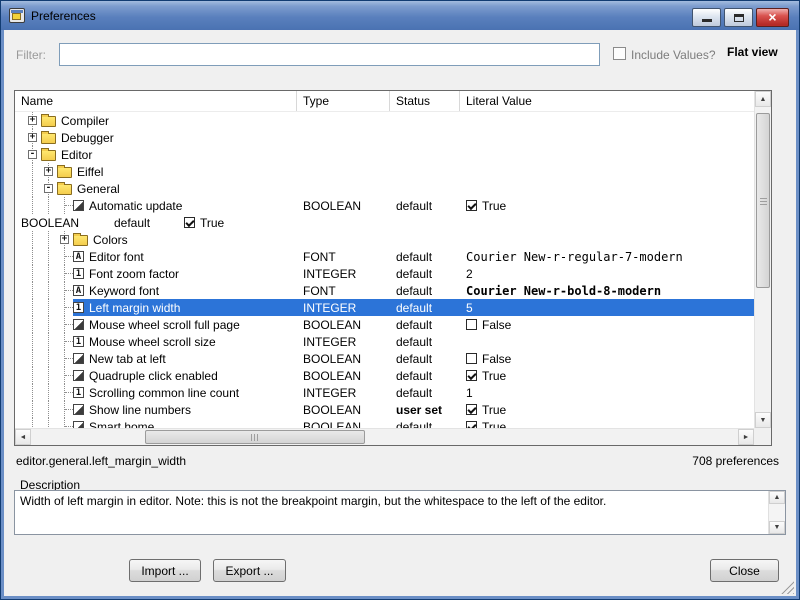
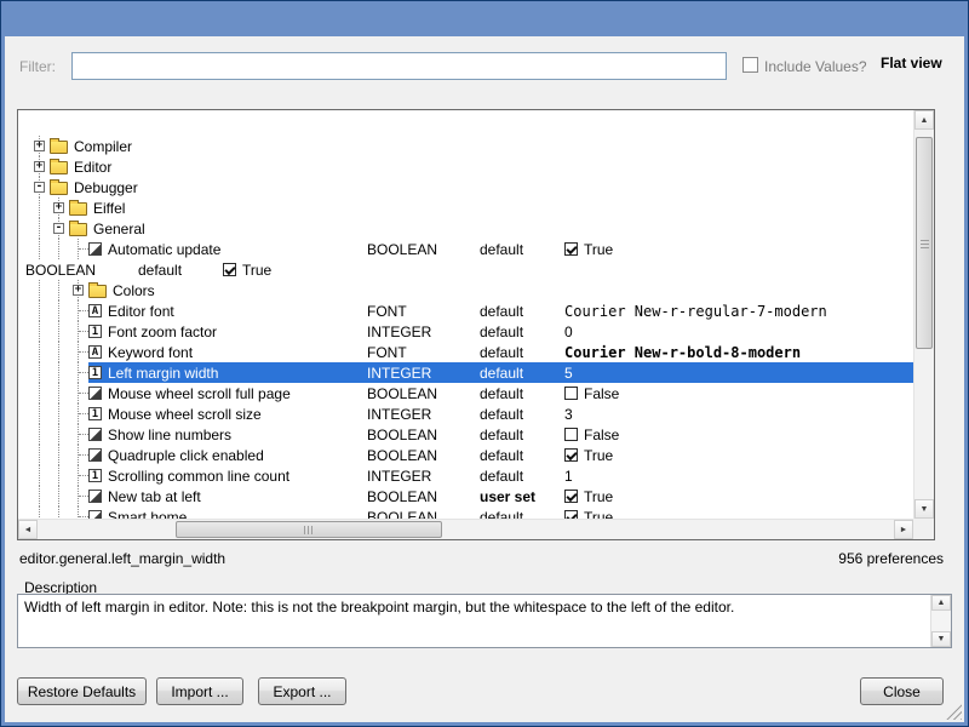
- Preferences
- ×
  Filter:
  Include Values?
  Flat view
- Name
- Type
- Status
- Literal Value
  +
  Compiler
  +
- Debugger
+ Editor
  -
- Editor
+ Debugger
  +
  Eiffel
  -
  General
  Automatic update
  BOOLEAN
  default
  True
  BOOLEAN
  default
  True
  +
  Colors
  A
  Editor font
  FONT
  default
  Courier New-r-regular-7-modern
  1
  Font zoom factor
  INTEGER
  default
- 2
+ 0
  A
  Keyword font
  FONT
  default
  Courier New-r-bold-8-modern
  1
  Left margin width
  INTEGER
  default
  5
  Mouse wheel scroll full page
  BOOLEAN
  default
  False
  1
  Mouse wheel scroll size
  INTEGER
  default
+ 3
- New tab at left
+ Show line numbers
  BOOLEAN
  default
  False
  Quadruple click enabled
  BOOLEAN
  default
  True
  1
  Scrolling common line count
  INTEGER
  default
  1
- Show line numbers
+ New tab at left
  BOOLEAN
  user set
  True
  Smart home
  BOOLEAN
  default
  True
  editor.general.left_margin_width
- 708 preferences
+ 956 preferences
  Description
  Width of left margin in editor. Note: this is not the breakpoint margin, but the whitespace to the left of the editor.
+ Restore Defaults
  Import ...
  Export ...
  Close
